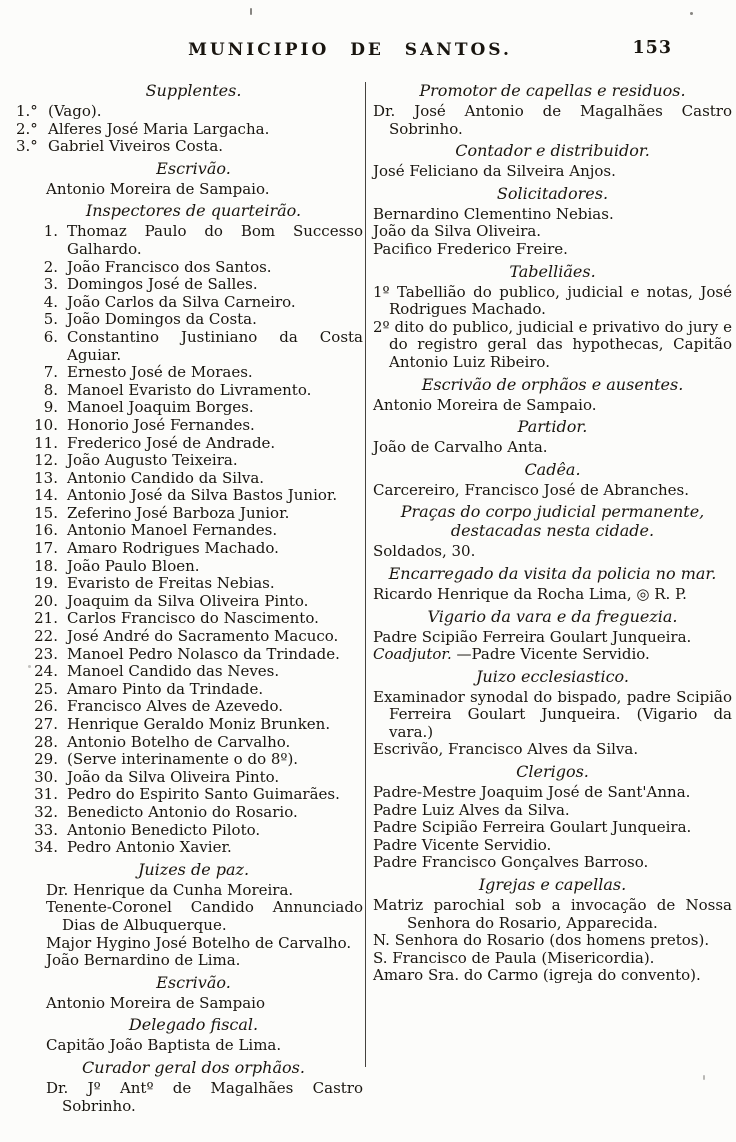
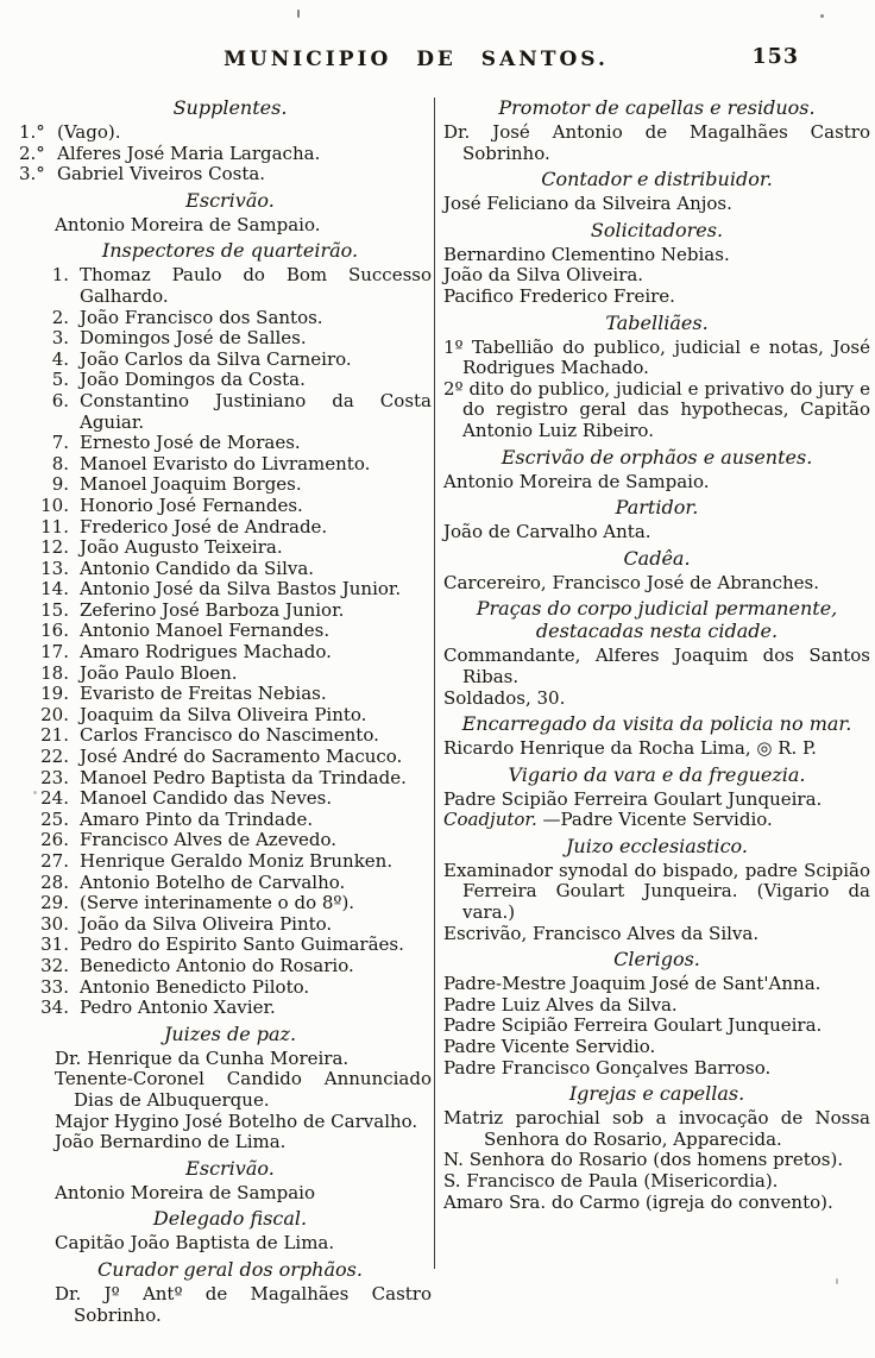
  MUNICIPIO DE SANTOS.
  153
  Supplentes.
  1.°
  (Vago).
  2.°
  Alferes José Maria Largacha.
  3.°
  Gabriel Viveiros Costa.
  Escrivão.
  Antonio Moreira de Sampaio.
  Inspectores de quarteirão.
  1.
  Thomaz Paulo do Bom Successo Galhardo.
  2.
  João Francisco dos Santos.
  3.
  Domingos José de Salles.
  4.
  João Carlos da Silva Carneiro.
  5.
  João Domingos da Costa.
  6.
  Constantino Justiniano da Costa Aguiar.
  7.
  Ernesto José de Moraes.
  8.
  Manoel Evaristo do Livramento.
  9.
  Manoel Joaquim Borges.
  10.
  Honorio José Fernandes.
  11.
  Frederico José de Andrade.
  12.
  João Augusto Teixeira.
  13.
  Antonio Candido da Silva.
  14.
  Antonio José da Silva Bastos Junior.
  15.
  Zeferino José Barboza Junior.
  16.
  Antonio Manoel Fernandes.
  17.
  Amaro Rodrigues Machado.
  18.
  João Paulo Bloen.
  19.
  Evaristo de Freitas Nebias.
  20.
  Joaquim da Silva Oliveira Pinto.
  21.
  Carlos Francisco do Nascimento.
  22.
  José André do Sacramento Macuco.
  23.
- Manoel Pedro Nolasco da Trindade.
+ Manoel Pedro Baptista da Trindade.
  24.
  Manoel Candido das Neves.
  25.
  Amaro Pinto da Trindade.
  26.
  Francisco Alves de Azevedo.
  27.
  Henrique Geraldo Moniz Brunken.
  28.
  Antonio Botelho de Carvalho.
  29.
  (Serve interinamente o do 8º).
  30.
  João da Silva Oliveira Pinto.
  31.
  Pedro do Espirito Santo Guimarães.
  32.
  Benedicto Antonio do Rosario.
  33.
  Antonio Benedicto Piloto.
  34.
  Pedro Antonio Xavier.
  Juizes de paz.
  Dr. Henrique da Cunha Moreira.
  Tenente-Coronel Candido Annunciado Dias de Albuquerque.
  Major Hygino José Botelho de Carvalho.
  João Bernardino de Lima.
  Escrivão.
  Antonio Moreira de Sampaio
  Delegado fiscal.
  Capitão João Baptista de Lima.
  Curador geral dos orphãos.
  Dr. Jº Antº de Magalhães Castro Sobrinho.
  Promotor de capellas e residuos.
  Dr. José Antonio de Magalhães Castro Sobrinho.
  Contador e distribuidor.
  José Feliciano da Silveira Anjos.
  Solicitadores.
  Bernardino Clementino Nebias.
  João da Silva Oliveira.
  Pacifico Frederico Freire.
  Tabelliães.
  1º Tabellião do publico, judicial e notas, José Rodrigues Machado.
  2º dito do publico, judicial e privativo do jury e do registro geral das hypothecas, Capitão Antonio Luiz Ribeiro.
  Escrivão de orphãos e ausentes.
  Antonio Moreira de Sampaio.
  Partidor.
  João de Carvalho Anta.
  Cadêa.
  Carcereiro, Francisco José de Abranches.
  Praças do corpo judicial permanente, destacadas nesta cidade.
+ Commandante, Alferes Joaquim dos Santos Ribas.
  Soldados, 30.
  Encarregado da visita da policia no mar.
  Ricardo Henrique da Rocha Lima, ◎ R. P.
  Vigario da vara e da freguezia.
  Padre Scipião Ferreira Goulart Junqueira.
  Coadjutor. —Padre Vicente Servidio.
  Juizo ecclesiastico.
  Examinador synodal do bispado, padre Scipião Ferreira Goulart Junqueira. (Vigario da vara.)
  Escrivão, Francisco Alves da Silva.
  Clerigos.
  Padre-Mestre Joaquim José de Sant'Anna.
  Padre Luiz Alves da Silva.
  Padre Scipião Ferreira Goulart Junqueira.
  Padre Vicente Servidio.
  Padre Francisco Gonçalves Barroso.
  Igrejas e capellas.
  Matriz parochial sob a invocação de Nossa Senhora do Rosario, Apparecida.
  N. Senhora do Rosario (dos homens pretos).
  S. Francisco de Paula (Misericordia).
  Amaro Sra. do Carmo (igreja do convento).
